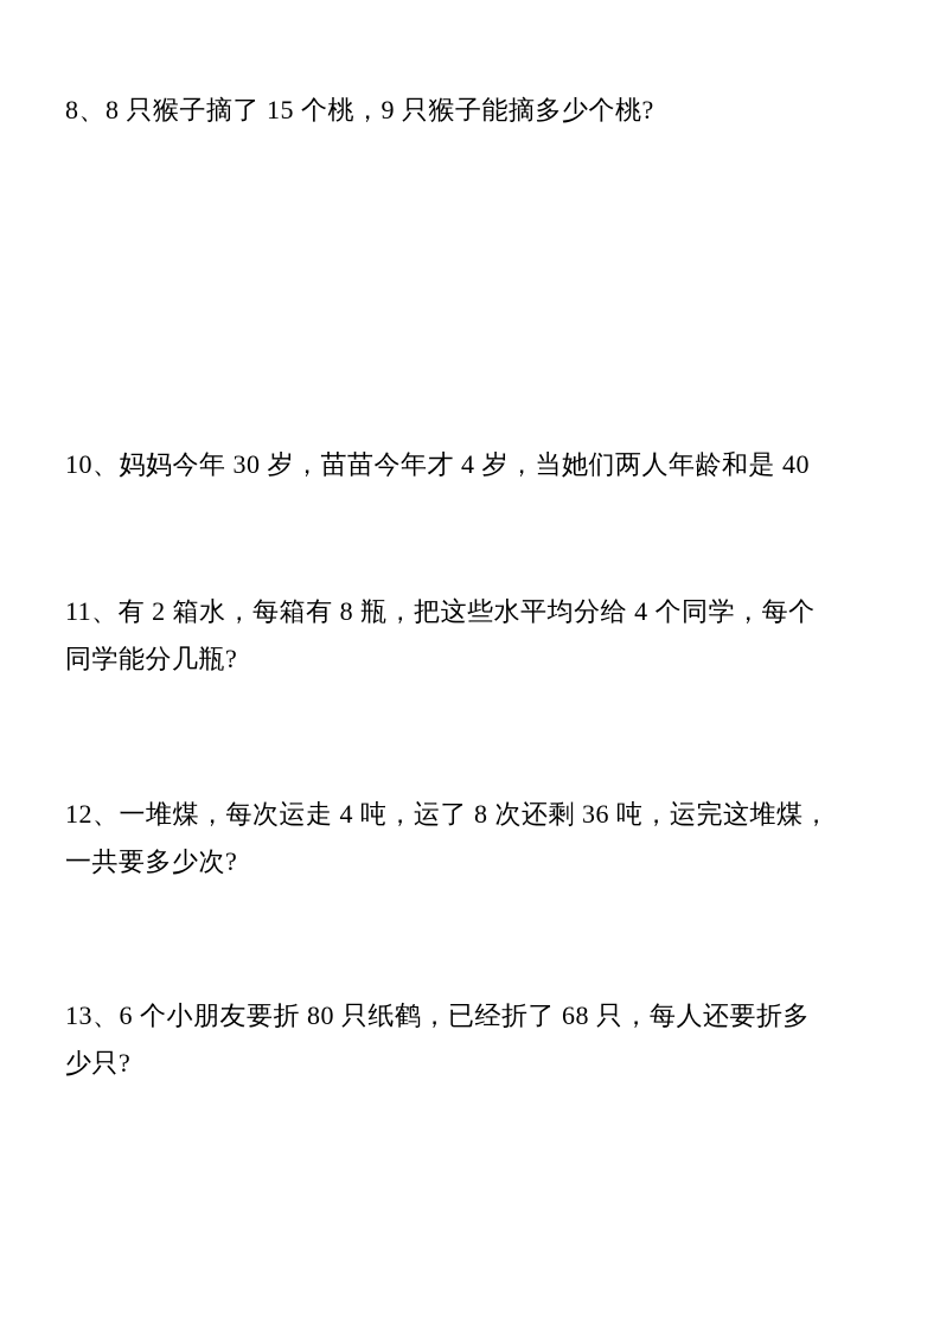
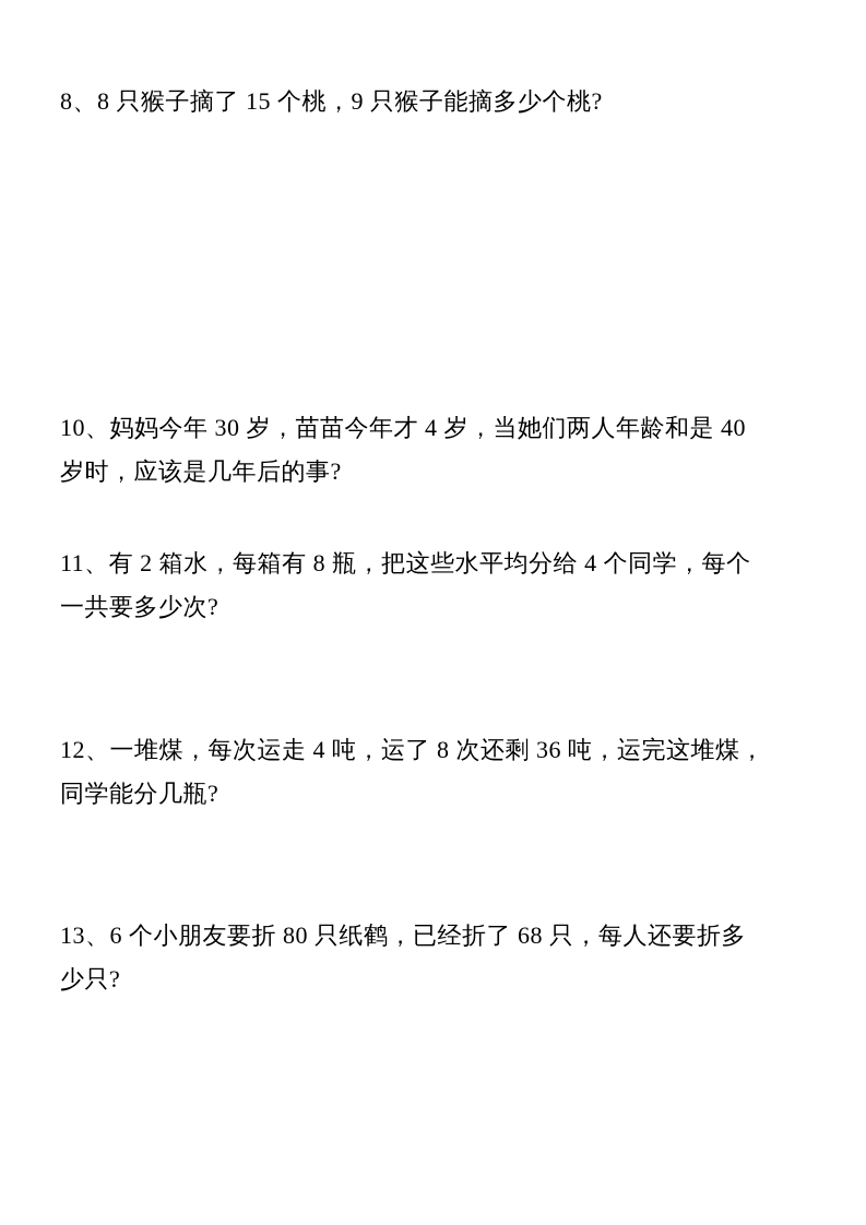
  8、8 只猴子摘了 15 个桃，9 只猴子能摘多少个桃?
  10、妈妈今年 30 岁，苗苗今年才 4 岁，当她们两人年龄和是 40
+ 岁时，应该是几年后的事?
  11、有 2 箱水，每箱有 8 瓶，把这些水平均分给 4 个同学，每个
- 同学能分几瓶?
+ 一共要多少次?
  12、一堆煤，每次运走 4 吨，运了 8 次还剩 36 吨，运完这堆煤，
- 一共要多少次?
+ 同学能分几瓶?
  13、6 个小朋友要折 80 只纸鹤，已经折了 68 只，每人还要折多
  少只?
